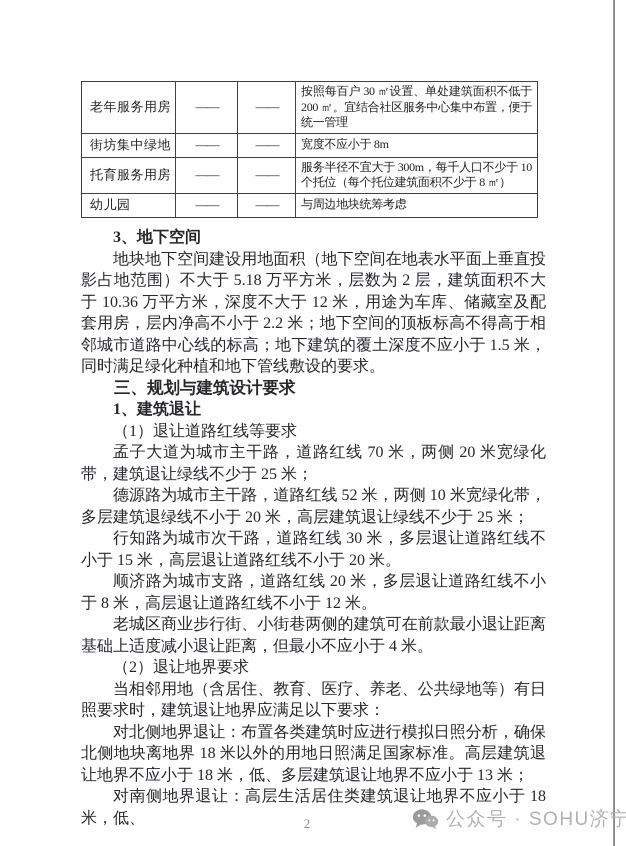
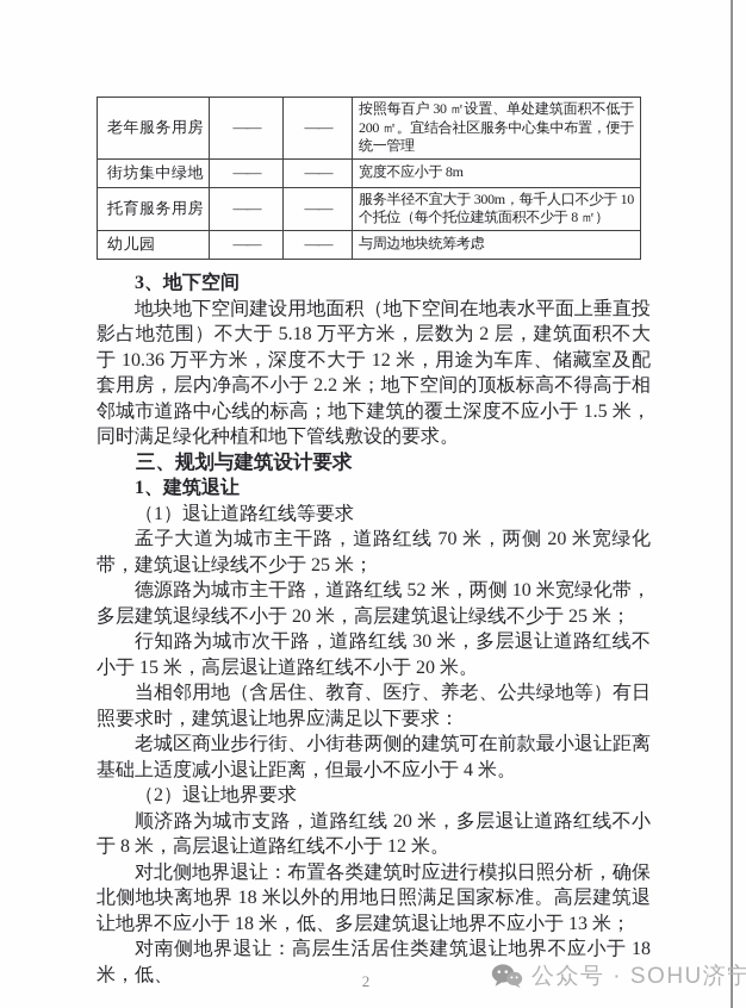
  老年服务用房	——	——	按照每百户 30 ㎡设置、单处建筑面积不低于 200 ㎡。宜结合社区服务中心集中布置，便于统一管理
  街坊集中绿地	——	——	宽度不应小于 8m
  托育服务用房	——	——	服务半径不宜大于 300m，每千人口不少于 10 个托位（每个托位建筑面积不少于 8 ㎡）
  幼儿园	——	——	与周边地块统筹考虑
  3、地下空间
  地块地下空间建设用地面积（地下空间在地表水平面上垂直投影占地范围）不大于 5.18 万平方米，层数为 2 层，建筑面积不大于 10.36 万平方米，深度不大于 12 米，用途为车库、储藏室及配套用房，层内净高不小于 2.2 米；地下空间的顶板标高不得高于相邻城市道路中心线的标高；地下建筑的覆土深度不应小于 1.5 米，同时满足绿化种植和地下管线敷设的要求。
  三、规划与建筑设计要求
  1、建筑退让
  （1）退让道路红线等要求
  孟子大道为城市主干路，道路红线 70 米，两侧 20 米宽绿化带，建筑退让绿线不少于 25 米；
  德源路为城市主干路，道路红线 52 米，两侧 10 米宽绿化带，多层建筑退绿线不小于 20 米，高层建筑退让绿线不少于 25 米；
  行知路为城市次干路，道路红线 30 米，多层退让道路红线不小于 15 米，高层退让道路红线不小于 20 米。
- 顺济路为城市支路，道路红线 20 米，多层退让道路红线不小于 8 米，高层退让道路红线不小于 12 米。
+ 当相邻用地（含居住、教育、医疗、养老、公共绿地等）有日照要求时，建筑退让地界应满足以下要求：
  老城区商业步行街、小街巷两侧的建筑可在前款最小退让距离基础上适度减小退让距离，但最小不应小于 4 米。
  （2）退让地界要求
- 当相邻用地（含居住、教育、医疗、养老、公共绿地等）有日照要求时，建筑退让地界应满足以下要求：
+ 顺济路为城市支路，道路红线 20 米，多层退让道路红线不小于 8 米，高层退让道路红线不小于 12 米。
  对北侧地界退让：布置各类建筑时应进行模拟日照分析，确保北侧地块离地界 18 米以外的用地日照满足国家标准。高层建筑退让地界不应小于 18 米，低、多层建筑退让地界不应小于 13 米；
  对南侧地界退让：高层生活居住类建筑退让地界不应小于 18 米，低、
  2
  公众号 · SOHU济宁
